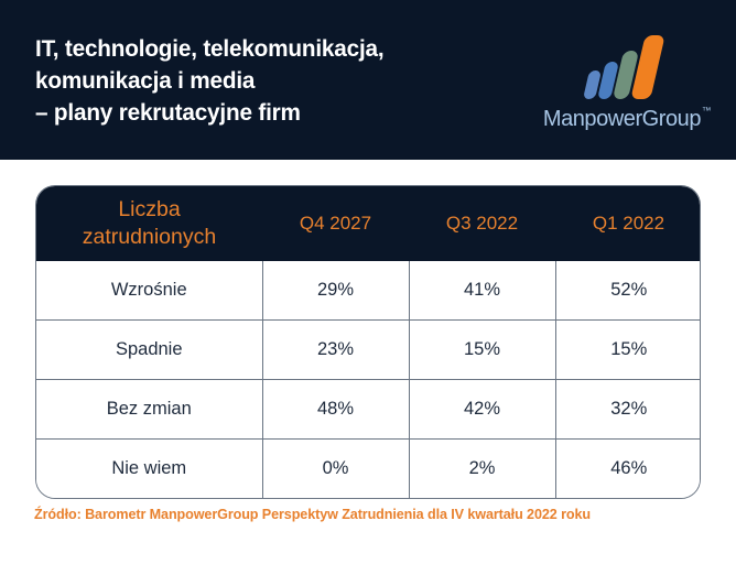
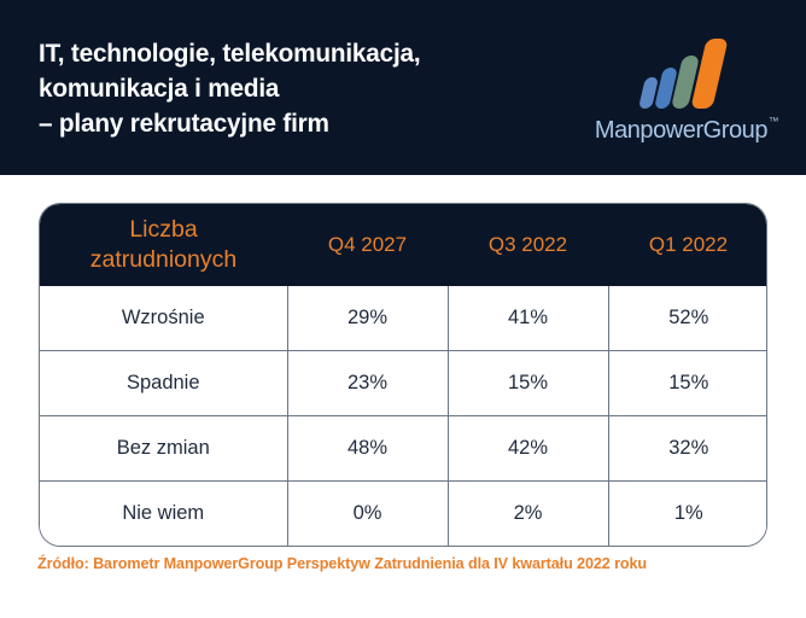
  IT, technologie, telekomunikacja,
  komunikacja i media
  – plany rekrutacyjne firm
  ManpowerGroup
  ™
  Liczba zatrudnionych	Q4 2027	Q3 2022	Q1 2022
  Wzrośnie	29%	41%	52%
  Spadnie	23%	15%	15%
  Bez zmian	48%	42%	32%
- Nie wiem	0%	2%	46%
+ Nie wiem	0%	2%	1%
  Źródło: Barometr ManpowerGroup Perspektyw Zatrudnienia dla IV kwartału 2022 roku
